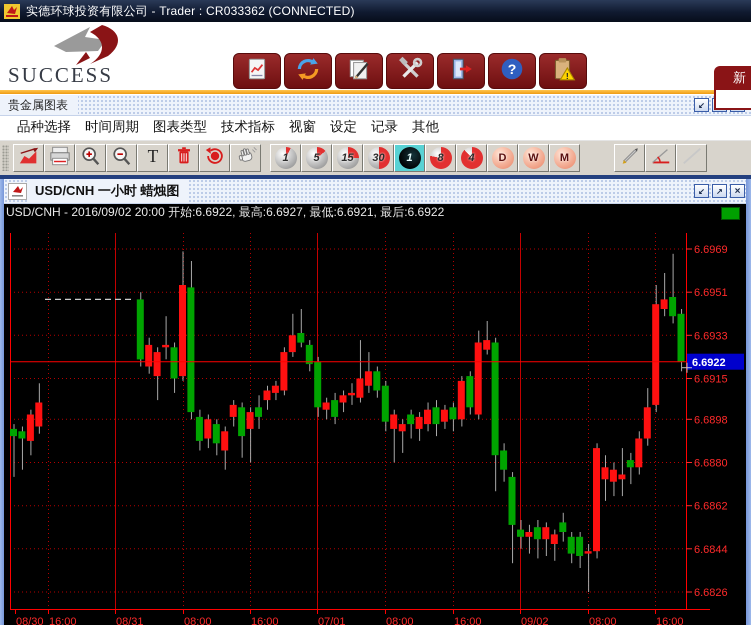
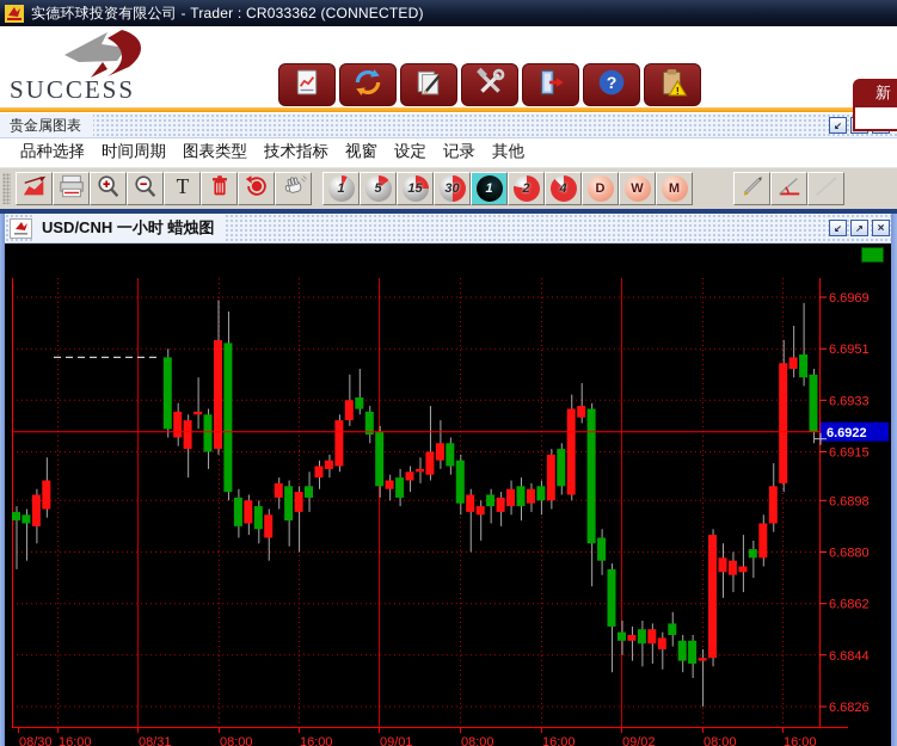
  实德环球投资有限公司 - Trader : CR033362 (CONNECTED)
  SUCCESS
  ?
  !
  新
  贵金属图表
  ↙
  品种选择
  时间周期
  图表类型
  技术指标
  视窗
  设定
  记录
  其他
  T
  1
  5
  15
  30
  1
- 8
+ 2
  4
  D
  W
  M
  USD/CNH 一小时 蜡烛图
  ↙
  ↗
  ×
- USD/CNH - 2016/09/02 20:00 开始:6.6922, 最高:6.6927, 最低:6.6921, 最后:6.6922
  6.6969
  6.6951
  6.6933
  6.6915
  6.6898
  6.6880
  6.6862
  6.6844
  6.6826
  6.6922
  08/30
  16:00
  08/31
  08:00
  16:00
- 07/01
+ 09/01
  08:00
  16:00
  09/02
  08:00
  16:00
